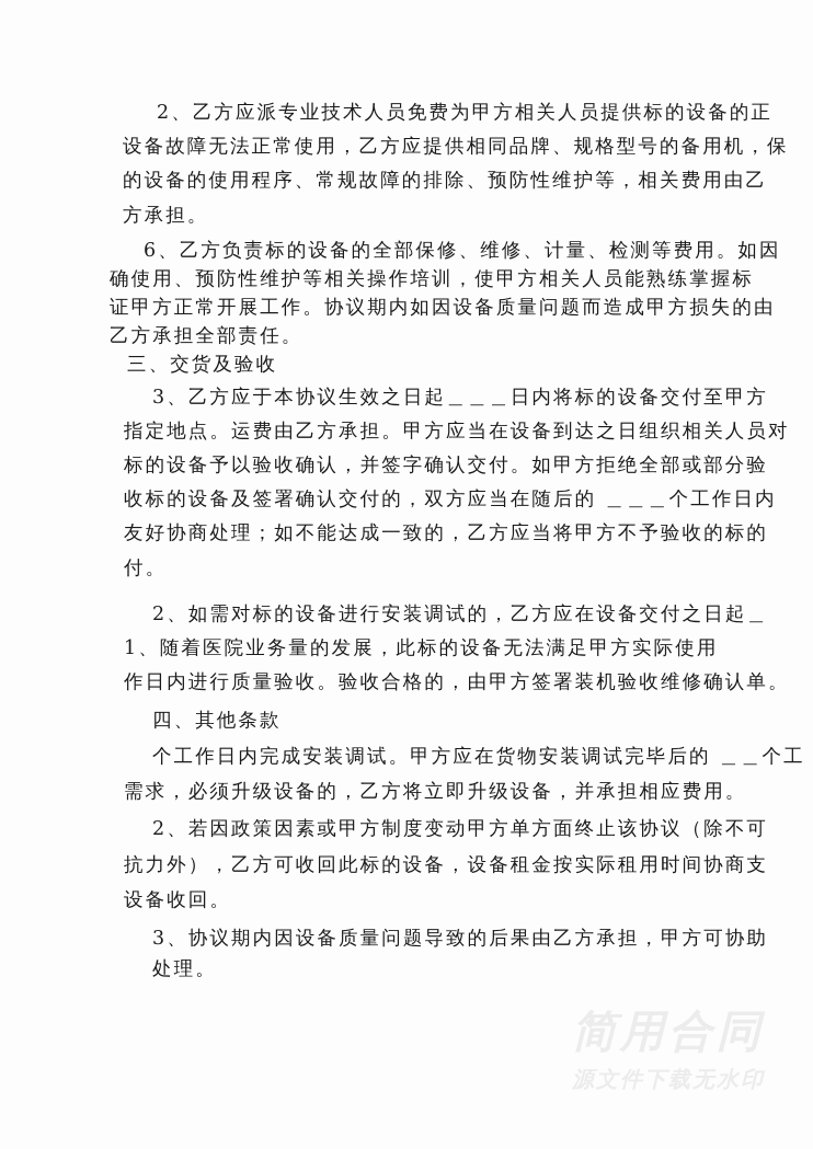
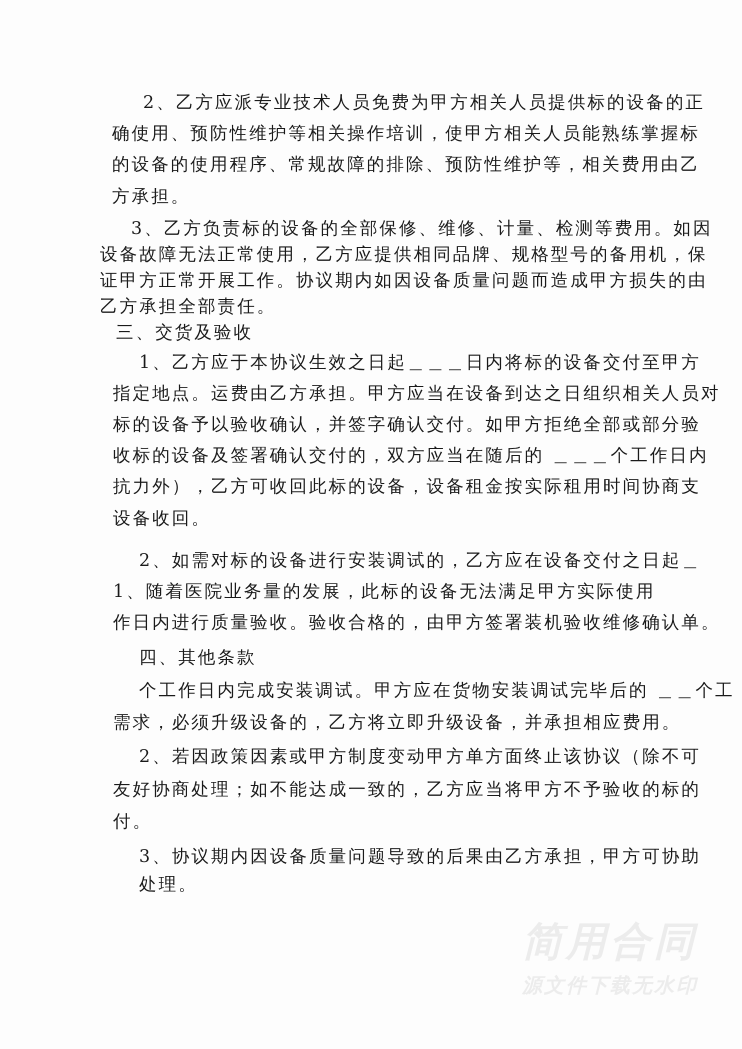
  2、乙方应派专业技术人员免费为甲方相关人员提供标的设备的正
- 设备故障无法正常使用，乙方应提供相同品牌、规格型号的备用机，保
+ 确使用、预防性维护等相关操作培训，使甲方相关人员能熟练掌握标
  的设备的使用程序、常规故障的排除、预防性维护等，相关费用由乙
  方承担。
- 6、乙方负责标的设备的全部保修、维修、计量、检测等费用。如因
+ 3、乙方负责标的设备的全部保修、维修、计量、检测等费用。如因
- 确使用、预防性维护等相关操作培训，使甲方相关人员能熟练掌握标
+ 设备故障无法正常使用，乙方应提供相同品牌、规格型号的备用机，保
  证甲方正常开展工作。协议期内如因设备质量问题而造成甲方损失的由
  乙方承担全部责任。
  三、交货及验收
- 3、乙方应于本协议生效之日起＿＿＿日内将标的设备交付至甲方
+ 1、乙方应于本协议生效之日起＿＿＿日内将标的设备交付至甲方
  指定地点。运费由乙方承担。甲方应当在设备到达之日组织相关人员对
  标的设备予以验收确认，并签字确认交付。如甲方拒绝全部或部分验
  收标的设备及签署确认交付的，双方应当在随后的 ＿＿＿个工作日内
- 友好协商处理；如不能达成一致的，乙方应当将甲方不予验收的标的
+ 抗力外），乙方可收回此标的设备，设备租金按实际租用时间协商支
- 付。
+ 设备收回。
  2、如需对标的设备进行安装调试的，乙方应在设备交付之日起＿
  1、随着医院业务量的发展，此标的设备无法满足甲方实际使用
  作日内进行质量验收。验收合格的，由甲方签署装机验收维修确认单。
  四、其他条款
  个工作日内完成安装调试。甲方应在货物安装调试完毕后的 ＿＿个工
  需求，必须升级设备的，乙方将立即升级设备，并承担相应费用。
  2、若因政策因素或甲方制度变动甲方单方面终止该协议（除不可
- 抗力外），乙方可收回此标的设备，设备租金按实际租用时间协商支
+ 友好协商处理；如不能达成一致的，乙方应当将甲方不予验收的标的
- 设备收回。
+ 付。
  3、协议期内因设备质量问题导致的后果由乙方承担，甲方可协助
  处理。
